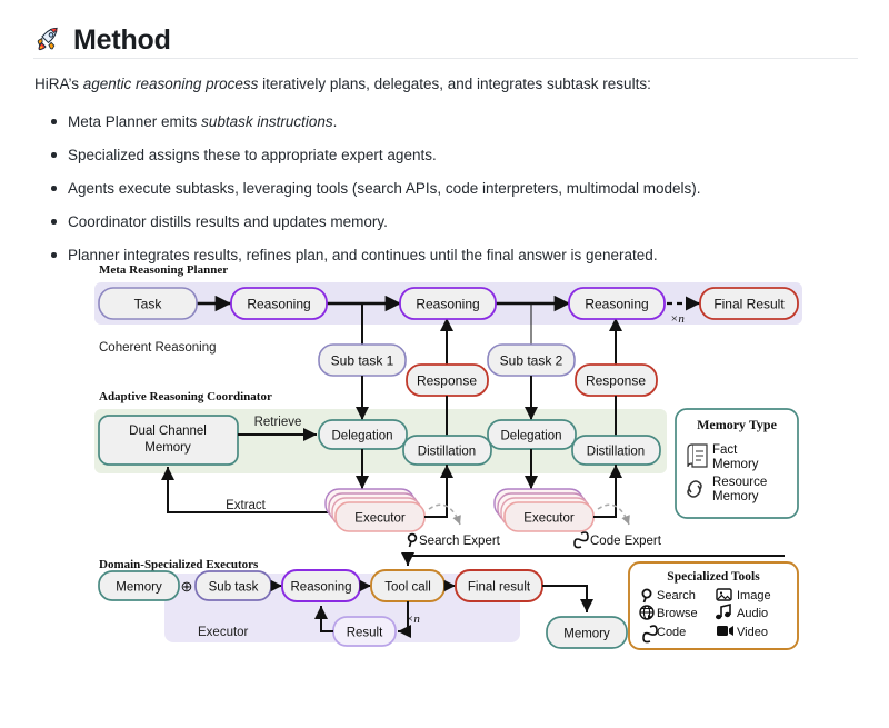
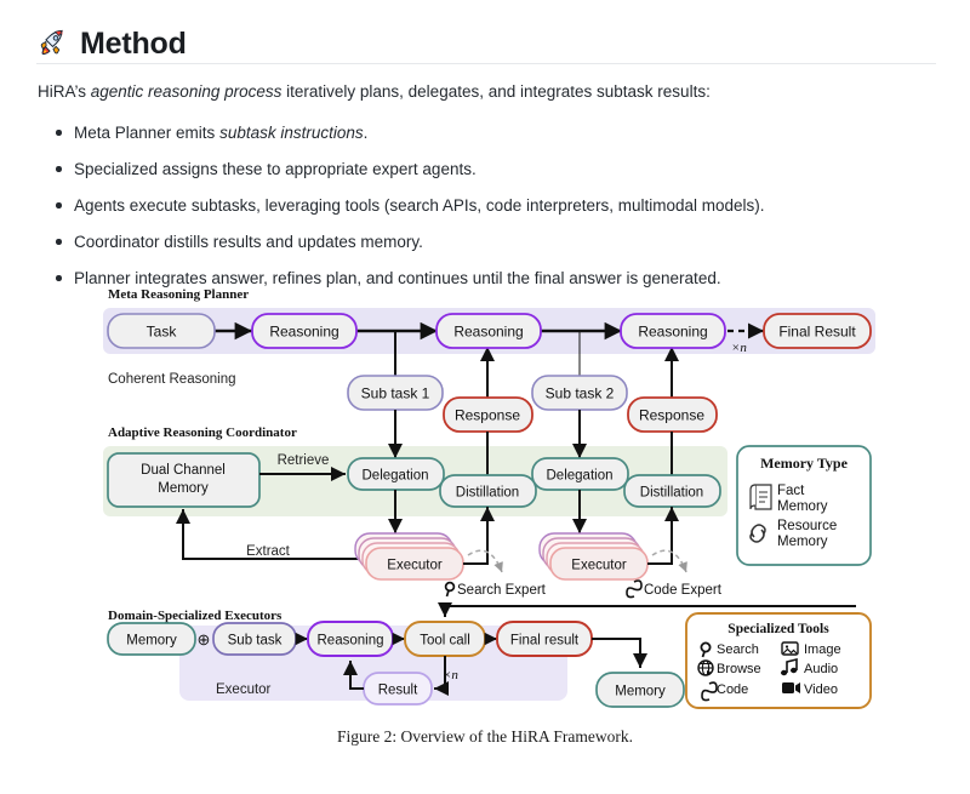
  Method
  HiRA’s agentic reasoning process iteratively plans, delegates, and integrates subtask results:
  Meta Planner emits subtask instructions.
  Specialized assigns these to appropriate expert agents.
  Agents execute subtasks, leveraging tools (search APIs, code interpreters, multimodal models).
  Coordinator distills results and updates memory.
- Planner integrates results, refines plan, and continues until the final answer is generated.
+ Planner integrates answer, refines plan, and continues until the final answer is generated.
  Meta Reasoning Planner
  Coherent Reasoning
  Adaptive Reasoning Coordinator
  Domain-Specialized Executors
  ×n
  Task
  Reasoning
  Reasoning
  Reasoning
  Final Result
  Sub task 1
  Response
  Sub task 2
  Response
  Dual Channel
  Memory
  Retrieve
  Delegation
  Distillation
  Delegation
  Distillation
  Extract
  Executor
  Search Expert
  Executor
  Code Expert
  Memory Type
  Fact
  Memory
  Resource
  Memory
  Memory
  ⊕
  Sub task
  Reasoning
  Tool call
  Final result
  Result
  Executor
  ×n
  Memory
  Specialized Tools
  Search
  Image
  Browse
  Audio
  Code
  Video
+ Figure 2: Overview of the HiRA Framework.
